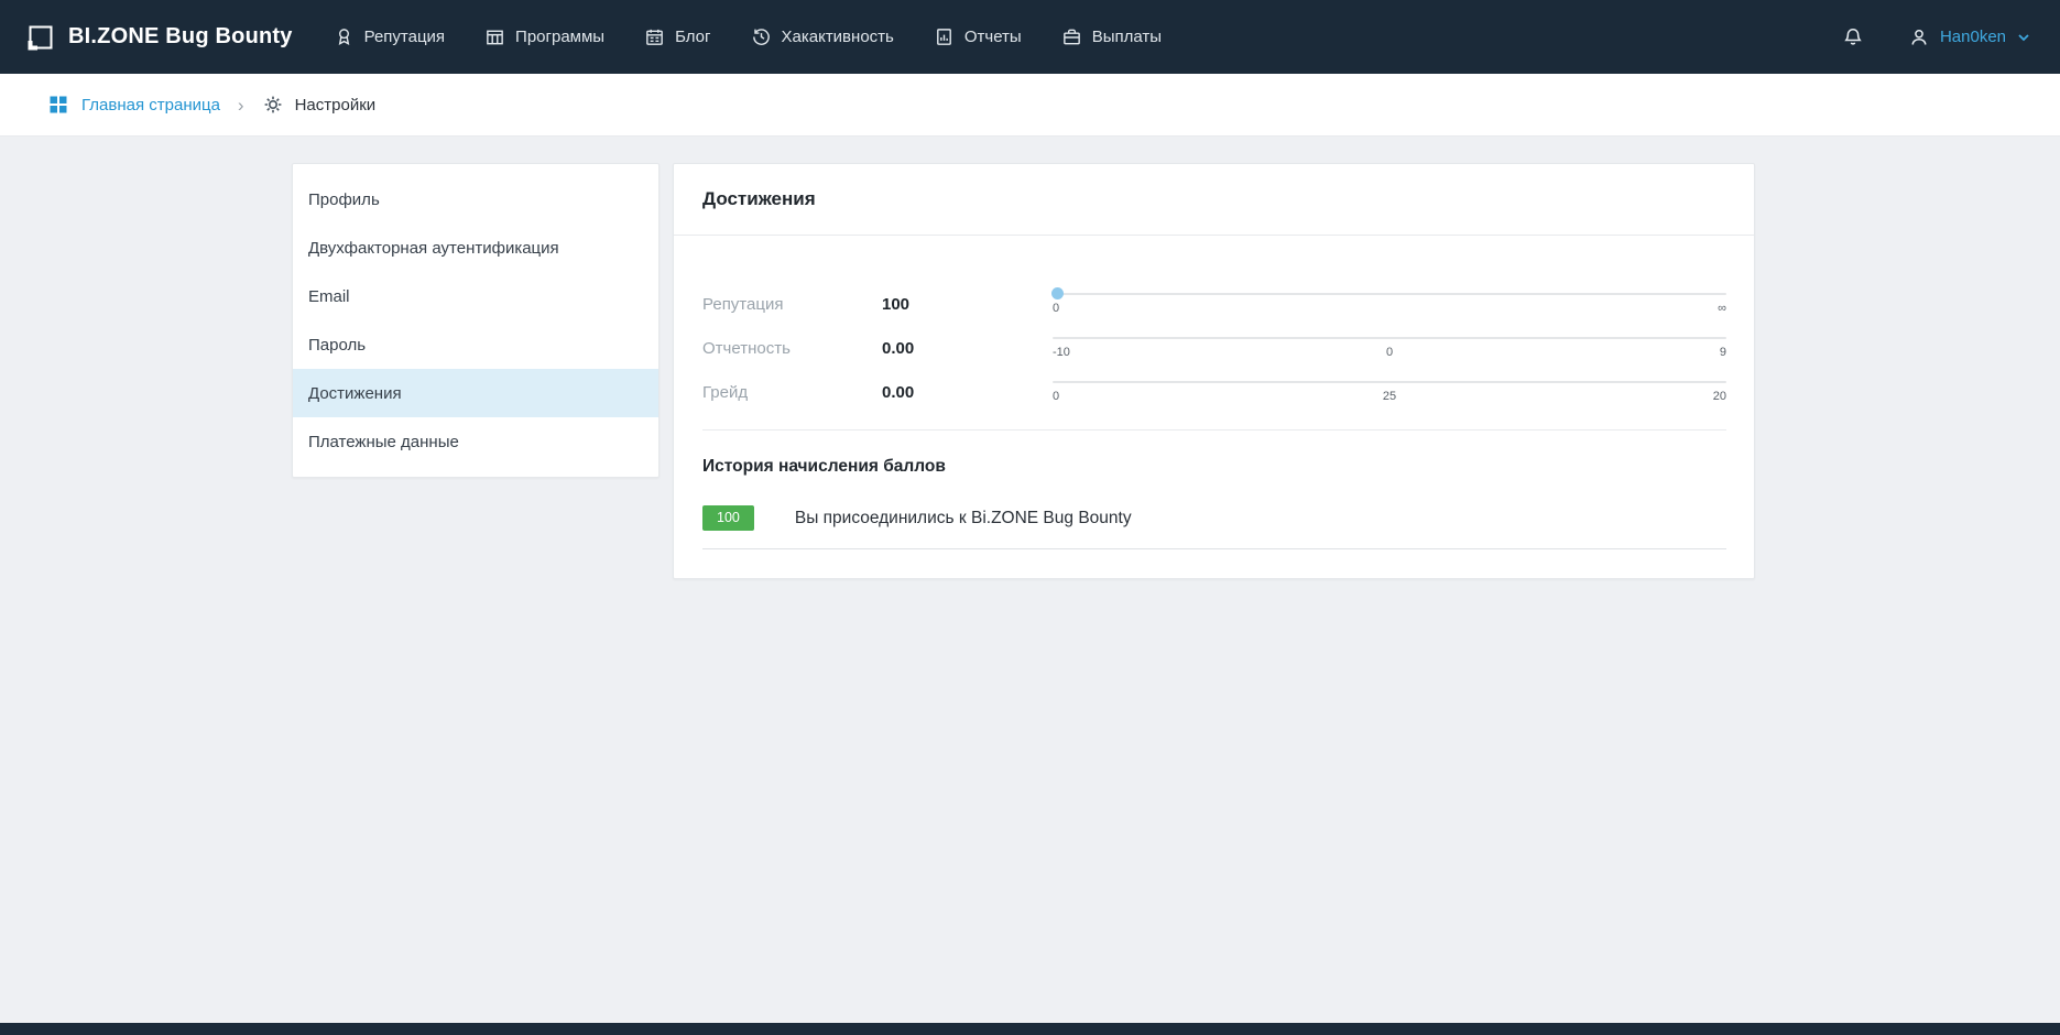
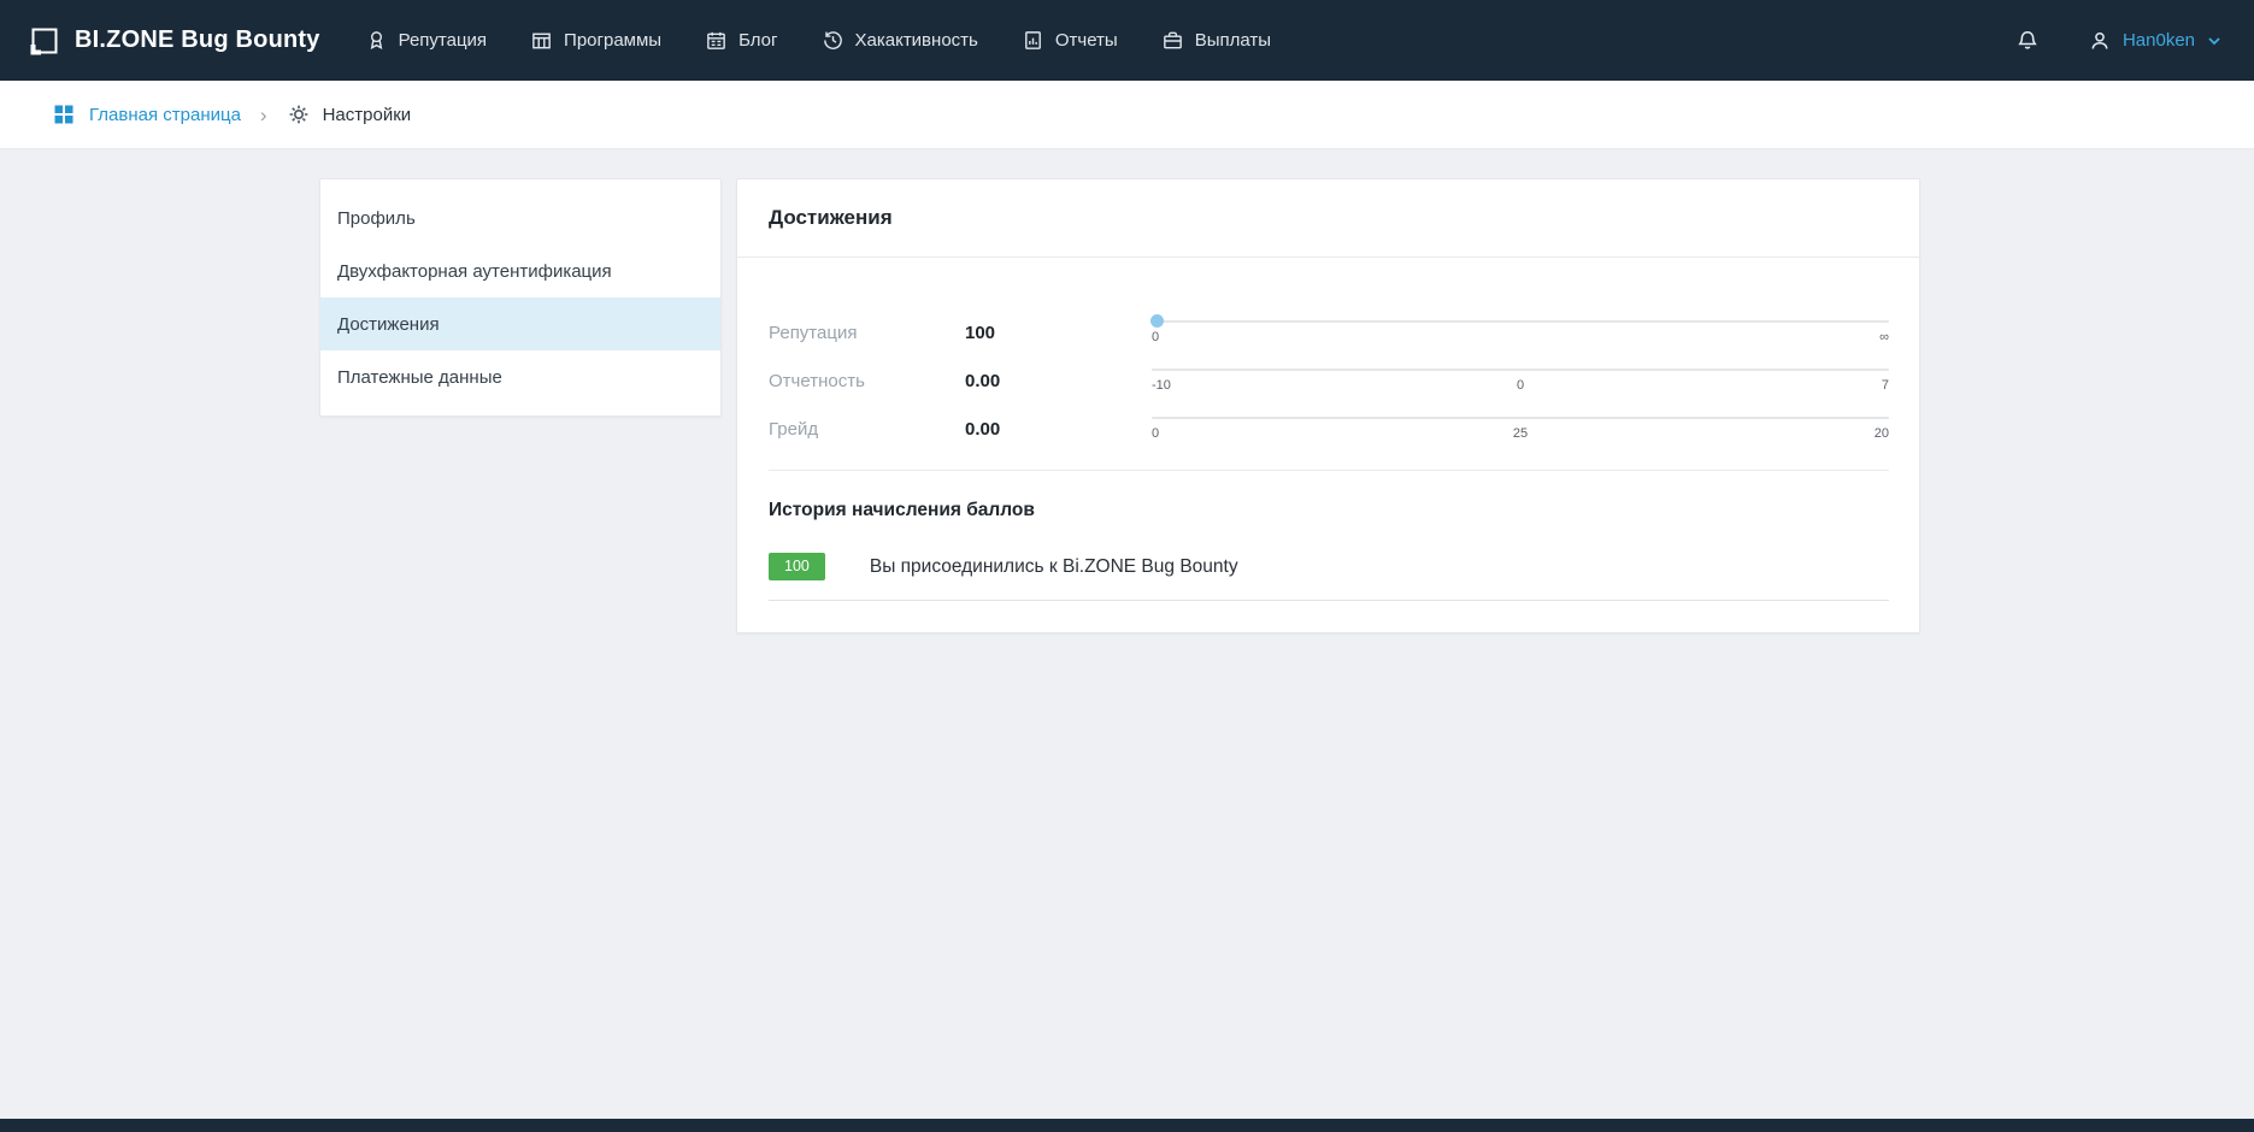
  BI.ZONE Bug Bounty
  Репутация
  Программы
  Блог
  Хакактивность
  Отчеты
  Выплаты
  Han0ken
  Главная страница
  ›
  Настройки
  Профиль
  Двухфакторная аутентификация
- Email
- Пароль
  Достижения
  Платежные данные
  Достижения
  Репутация
  100
  0
  ∞
  Отчетность
  0.00
  -10
  0
- 9
+ 7
  Грейд
  0.00
  0
  25
  20
  История начисления баллов
  100
  Вы присоединились к Bi.ZONE Bug Bounty
